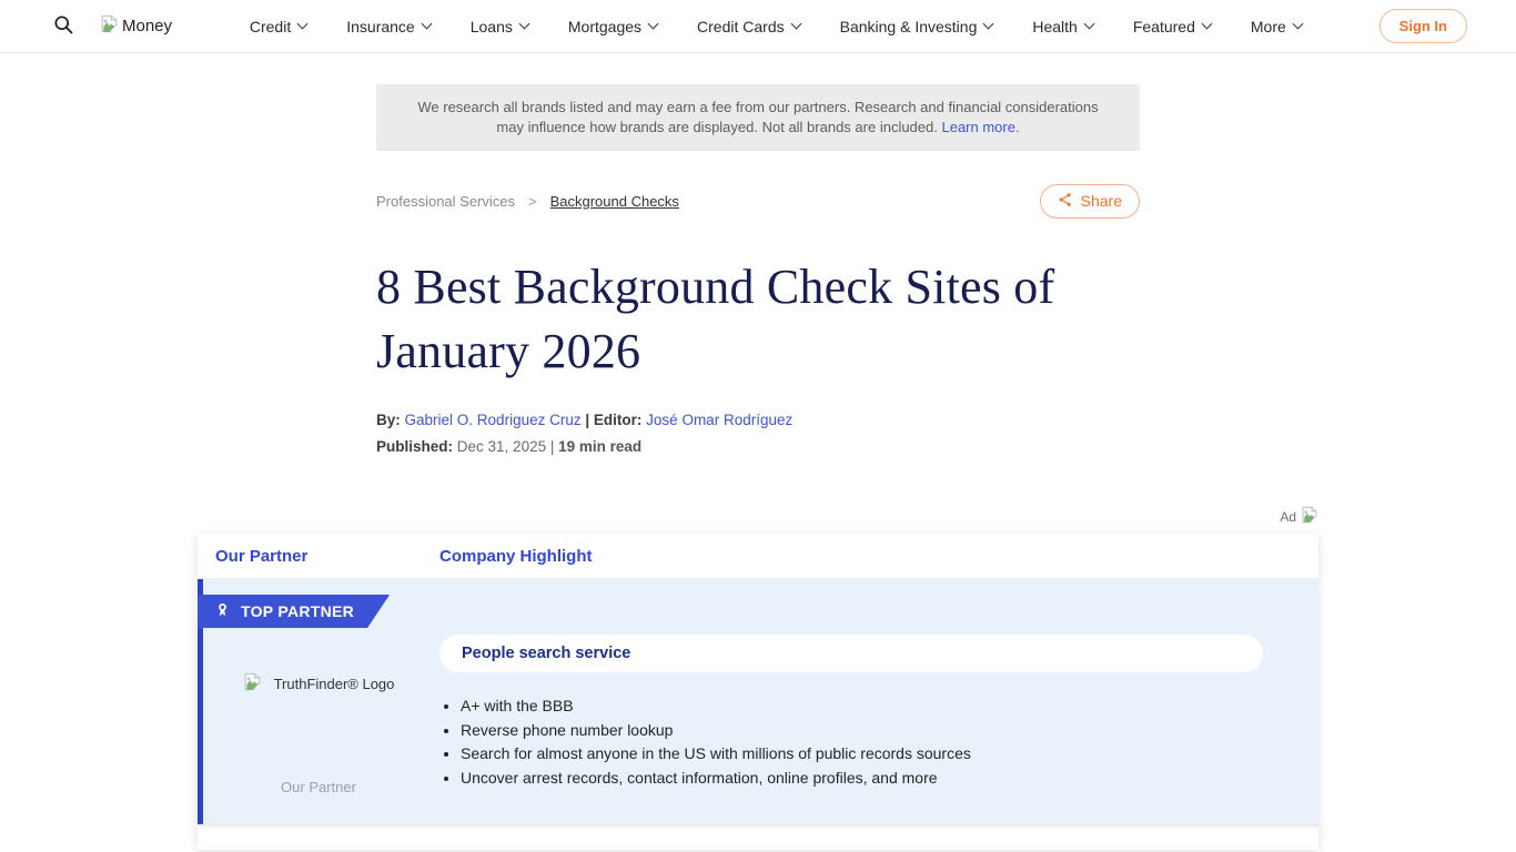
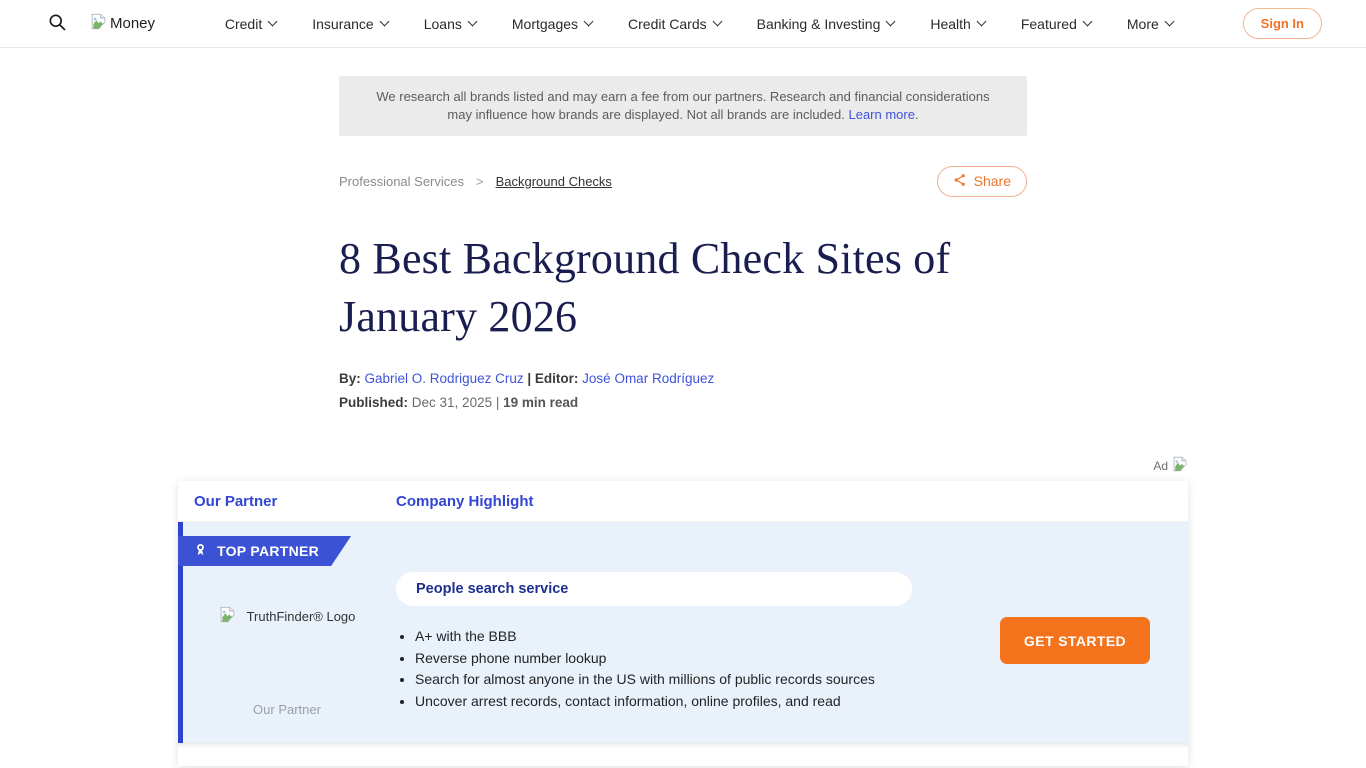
  Money
  Credit
  Insurance
  Loans
  Mortgages
  Credit Cards
  Banking & Investing
  Health
  Featured
  More
  Sign In
  We research all brands listed and may earn a fee from our partners. Research and financial considerations may influence how brands are displayed. Not all brands are included. Learn more.
  Professional Services
  >
  Background Checks
  Share
  8 Best Background Check Sites of January 2026
  By: Gabriel O. Rodriguez Cruz | Editor: José Omar Rodríguez
  Published: Dec 31, 2025 | 19 min read
  Ad
  Our Partner
  Company Highlight
  TOP PARTNER
  TruthFinder® Logo
  Our Partner
  People search service
  A+ with the BBB
  Reverse phone number lookup
  Search for almost anyone in the US with millions of public records sources
- Uncover arrest records, contact information, online profiles, and more
+ Uncover arrest records, contact information, online profiles, and read
+ GET STARTED
